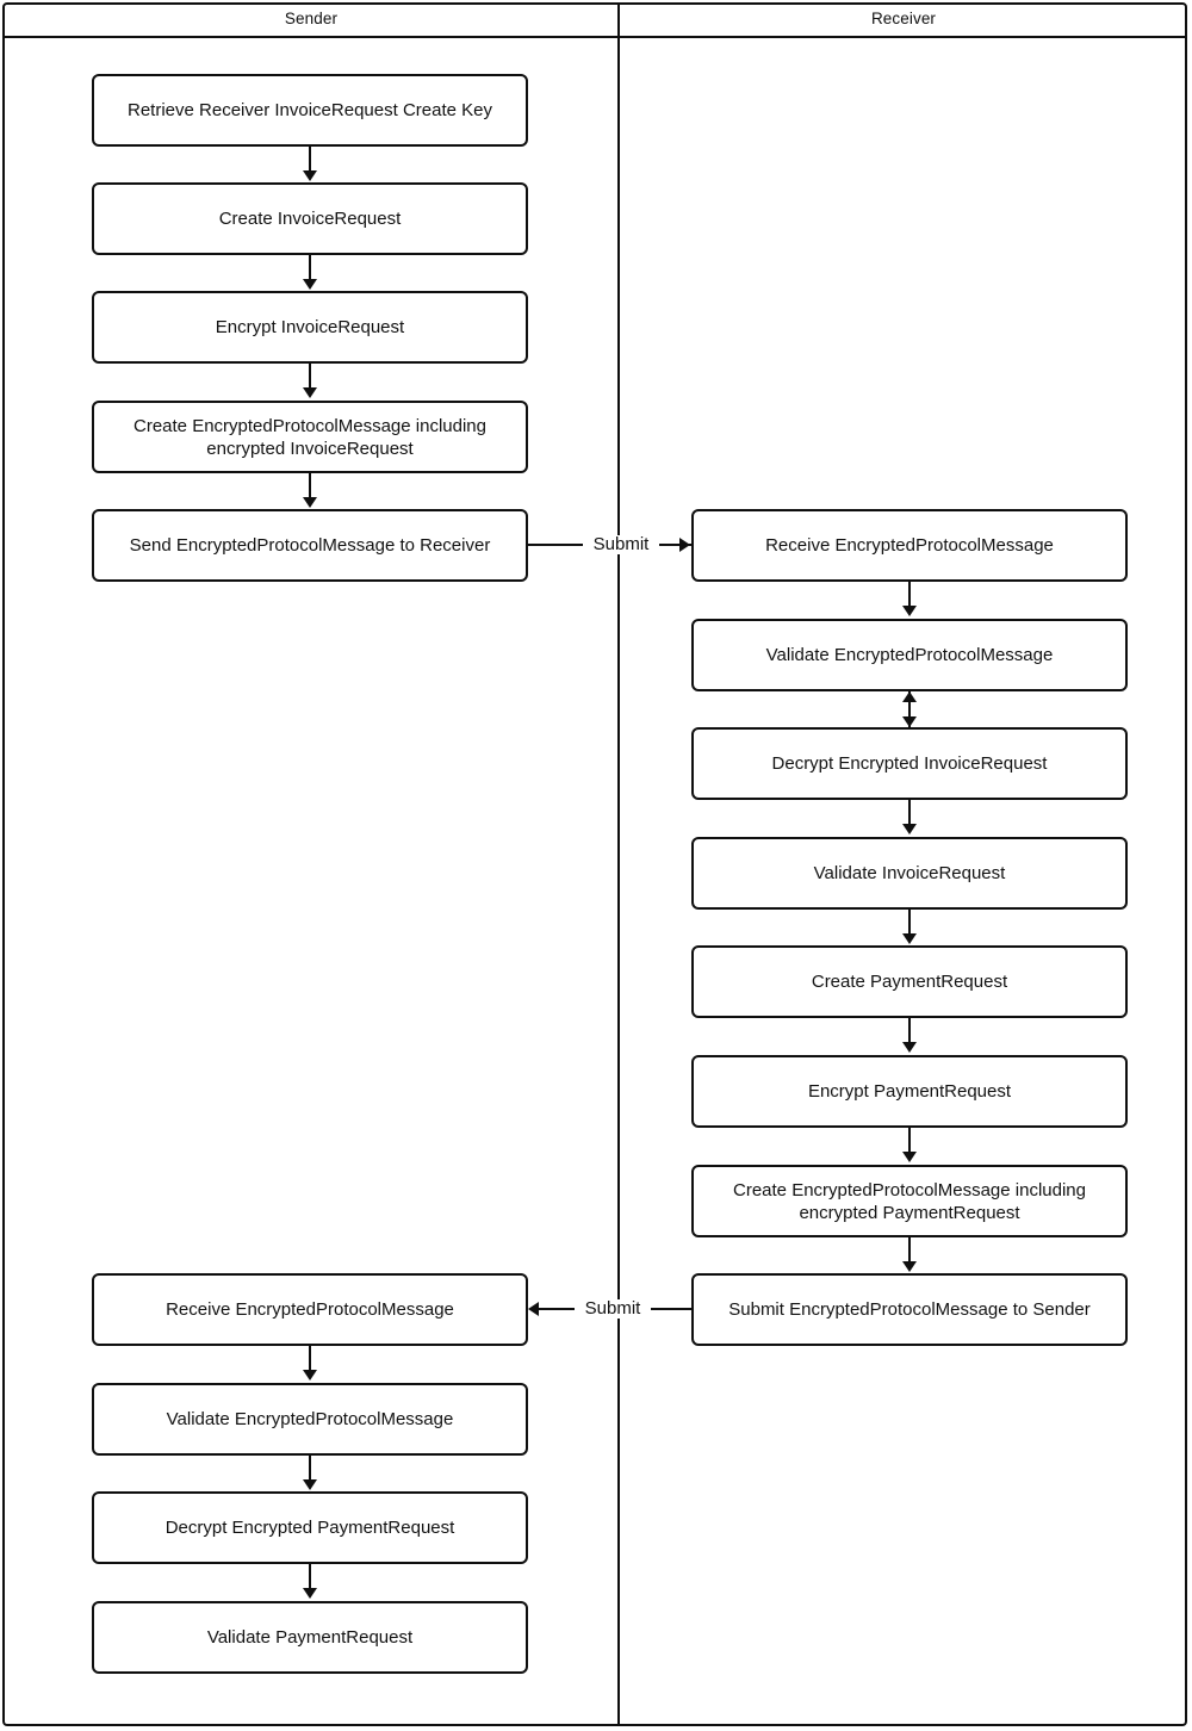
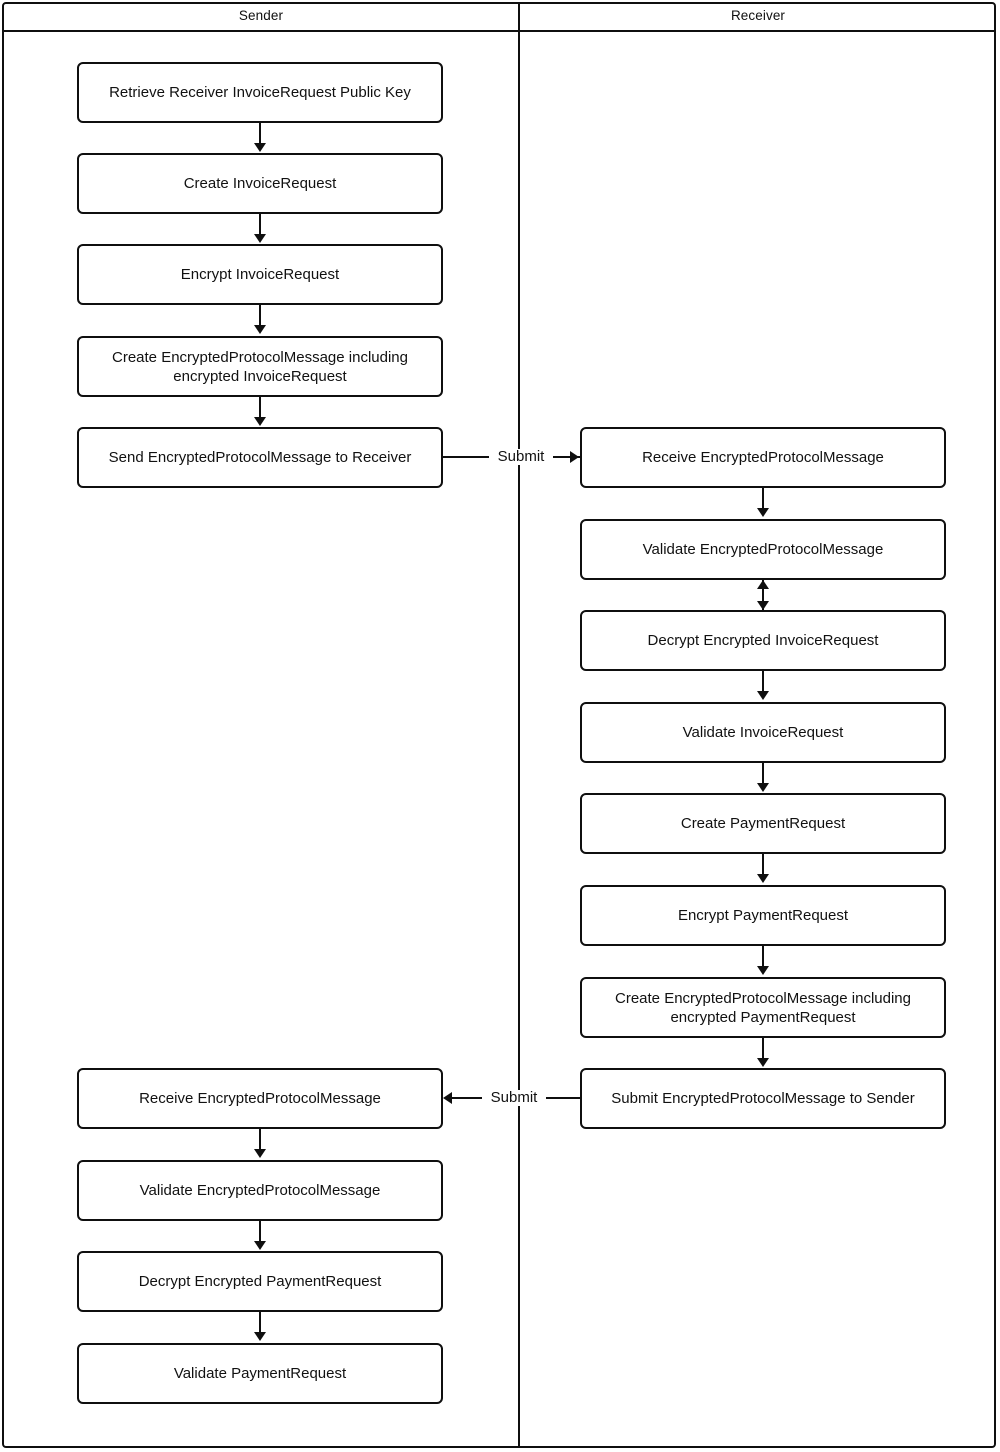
  Sender
  Receiver
- Retrieve Receiver InvoiceRequest Create Key
+ Retrieve Receiver InvoiceRequest Public Key
  Create InvoiceRequest
  Encrypt InvoiceRequest
  Create EncryptedProtocolMessage including
  encrypted InvoiceRequest
  Send EncryptedProtocolMessage to Receiver
  Submit
  Receive EncryptedProtocolMessage
  Validate EncryptedProtocolMessage
  Decrypt Encrypted InvoiceRequest
  Validate InvoiceRequest
  Create PaymentRequest
  Encrypt PaymentRequest
  Create EncryptedProtocolMessage including
  encrypted PaymentRequest
  Submit EncryptedProtocolMessage to Sender
  Submit
  Receive EncryptedProtocolMessage
  Validate EncryptedProtocolMessage
  Decrypt Encrypted PaymentRequest
  Validate PaymentRequest
